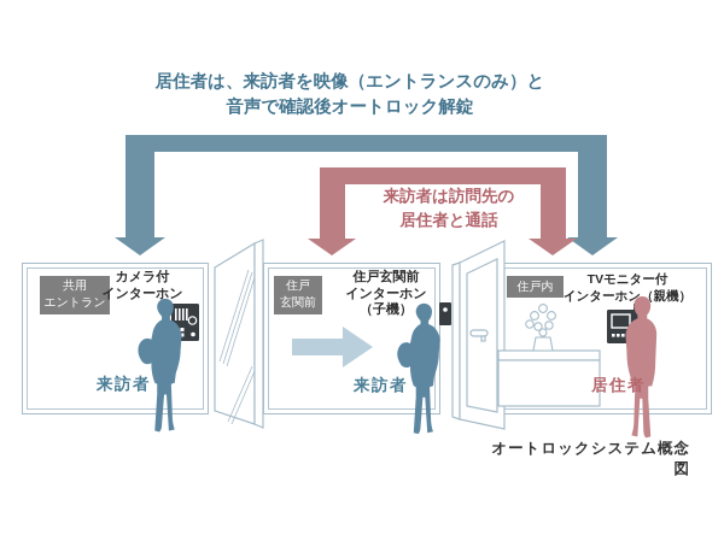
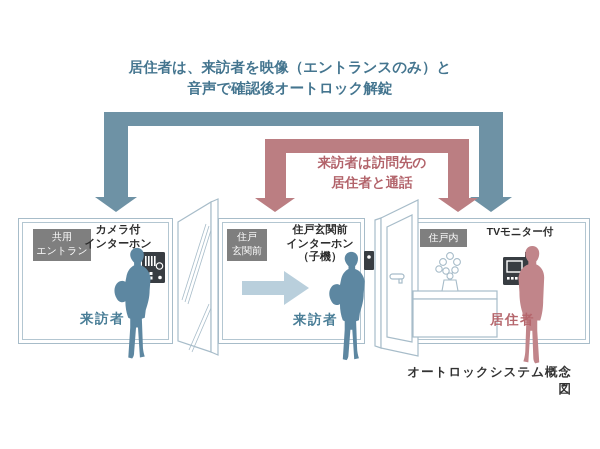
  居住者は、来訪者を映像（エントランスのみ）と
  音声で確認後オートロック解錠
  来訪者は訪問先の
  居住者と通話
  共用
  エントランス
  住戸
  玄関前
  住戸内
  カメラ付
  インターホン
  住戸玄関前
  インターホン
  （子機）
  TVモニター付
- インターホン（親機）
  来訪者
  来訪者
  居住者
  オートロックシステム概念図
